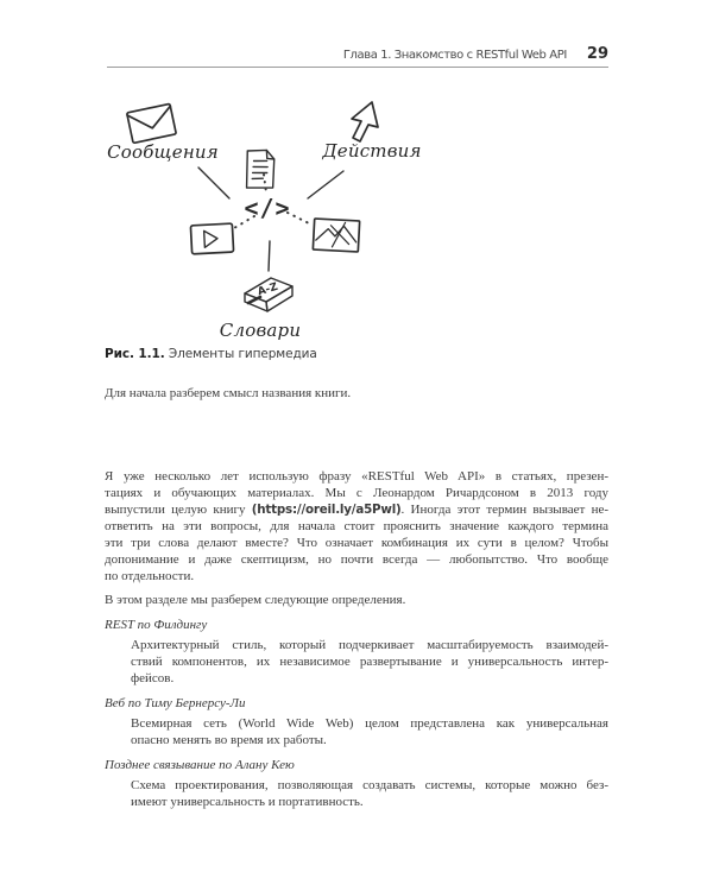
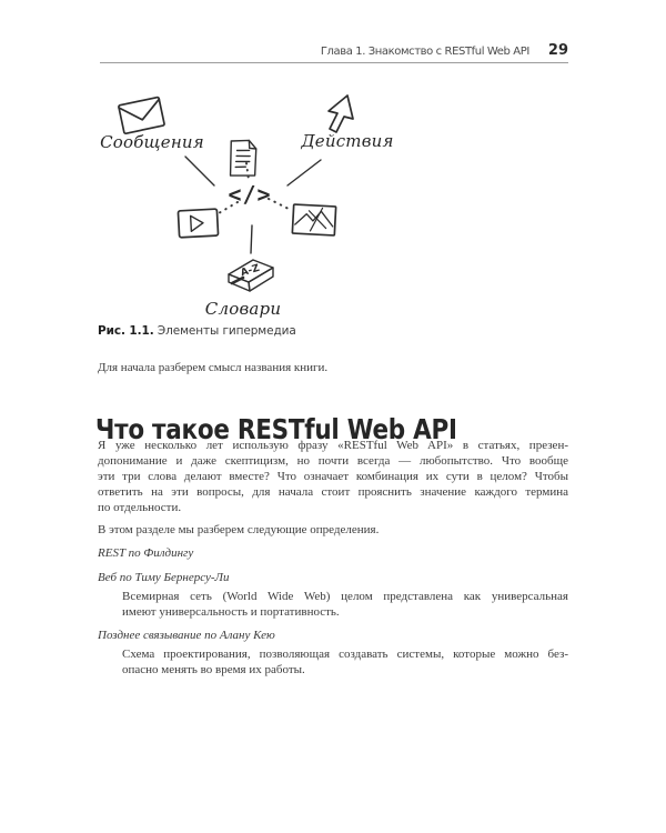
  Глава 1. Знакомство с RESTful Web API
  29
  Сообщения
  Действия
  </>
  Словари
  Рис. 1.1. Элементы гипермедиа
  Для начала разберем смысл названия книги.
+ Что такое RESTful Web API
  Я уже несколько лет использую фразу «RESTful Web API» в статьях, презен-
- тациях и обучающих материалах. Мы с Леонардом Ричардсоном в 2013 году
- выпустили целую книгу (https://oreil.ly/a5Pwl). Иногда этот термин вызывает не-
- ответить на эти вопросы, для начала стоит прояснить значение каждого термина
+ допонимание и даже скептицизм, но почти всегда — любопытство. Что вообще
  эти три слова делают вместе? Что означает комбинация их сути в целом? Чтобы
- допонимание и даже скептицизм, но почти всегда — любопытство. Что вообще
+ ответить на эти вопросы, для начала стоит прояснить значение каждого термина
  по отдельности.
  В этом разделе мы разберем следующие определения.
  REST по Филдингу
- Архитектурный стиль, который подчеркивает масштабируемость взаимодей-
- ствий компонентов, их независимое развертывание и универсальность интер-
- фейсов.
  Веб по Тиму Бернерсу-Ли
  Всемирная сеть (World Wide Web) целом представлена как универсальная
- опасно менять во время их работы.
+ имеют универсальность и портативность.
  Позднее связывание по Алану Кею
  Схема проектирования, позволяющая создавать системы, которые можно без-
- имеют универсальность и портативность.
+ опасно менять во время их работы.
